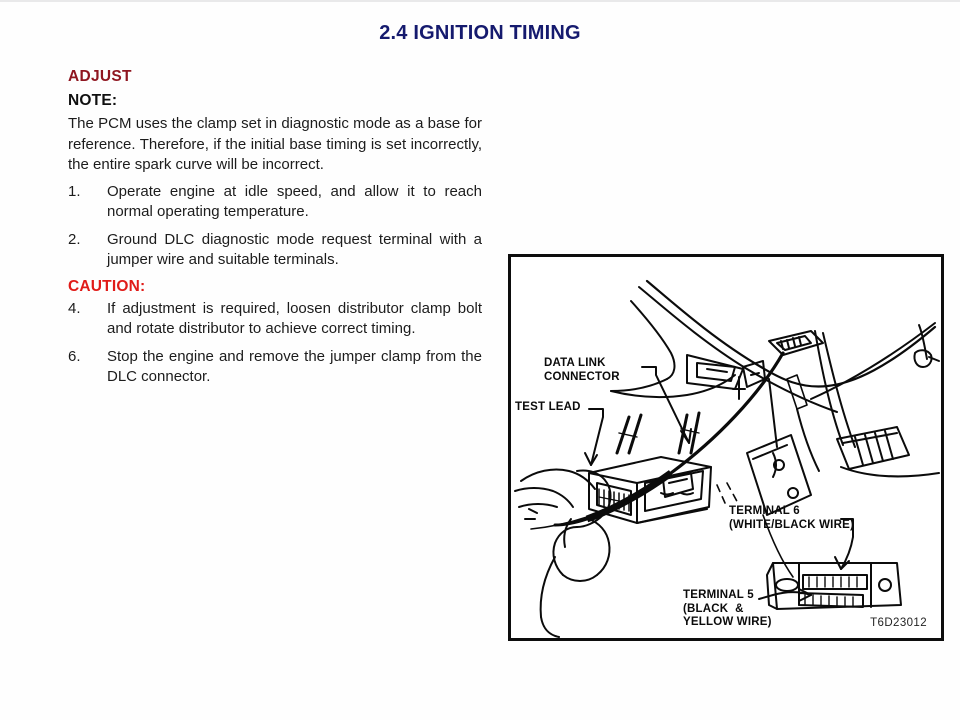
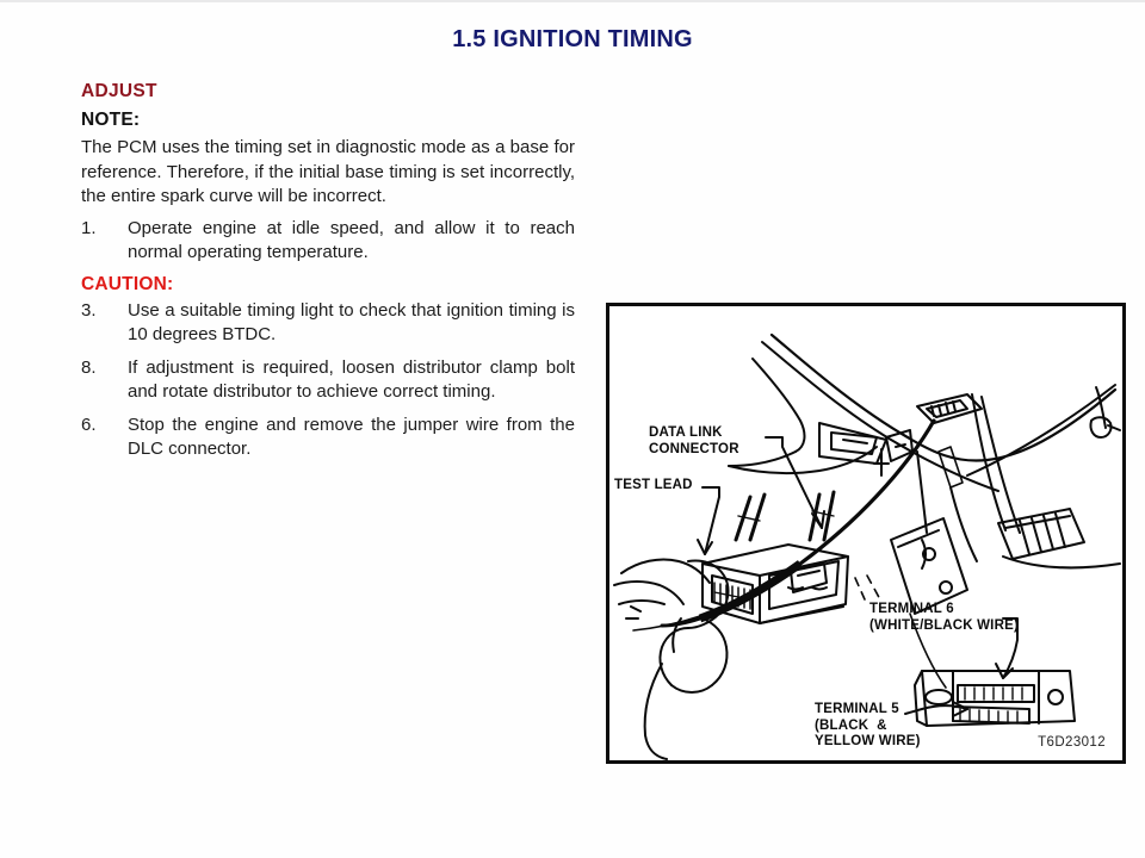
- 2.4 IGNITION TIMING
+ 1.5 IGNITION TIMING
  ADJUST
  NOTE:
- The PCM uses the clamp set in diagnostic mode as a base for reference. Therefore, if the initial base timing is set incorrectly, the entire spark curve will be incorrect.
+ The PCM uses the timing set in diagnostic mode as a base for reference. Therefore, if the initial base timing is set incorrectly, the entire spark curve will be incorrect.
  1.
  Operate engine at idle speed, and allow it to reach normal operating temperature.
- 2.
- Ground DLC diagnostic mode request terminal with a jumper wire and suitable terminals.
  CAUTION:
+ 3.
+ Use a suitable timing light to check that ignition timing is 10 degrees BTDC.
- 4.
+ 8.
  If adjustment is required, loosen distributor clamp bolt and rotate distributor to achieve correct timing.
  6.
- Stop the engine and remove the jumper clamp from the DLC connector.
+ Stop the engine and remove the jumper wire from the DLC connector.
  DATA LINK
  CONNECTOR
  TEST LEAD
  TERMINAL 6
  (WHITE/BLACK WIRE)
  TERMINAL 5
  (BLACK &
  YELLOW WIRE)
  T6D23012
